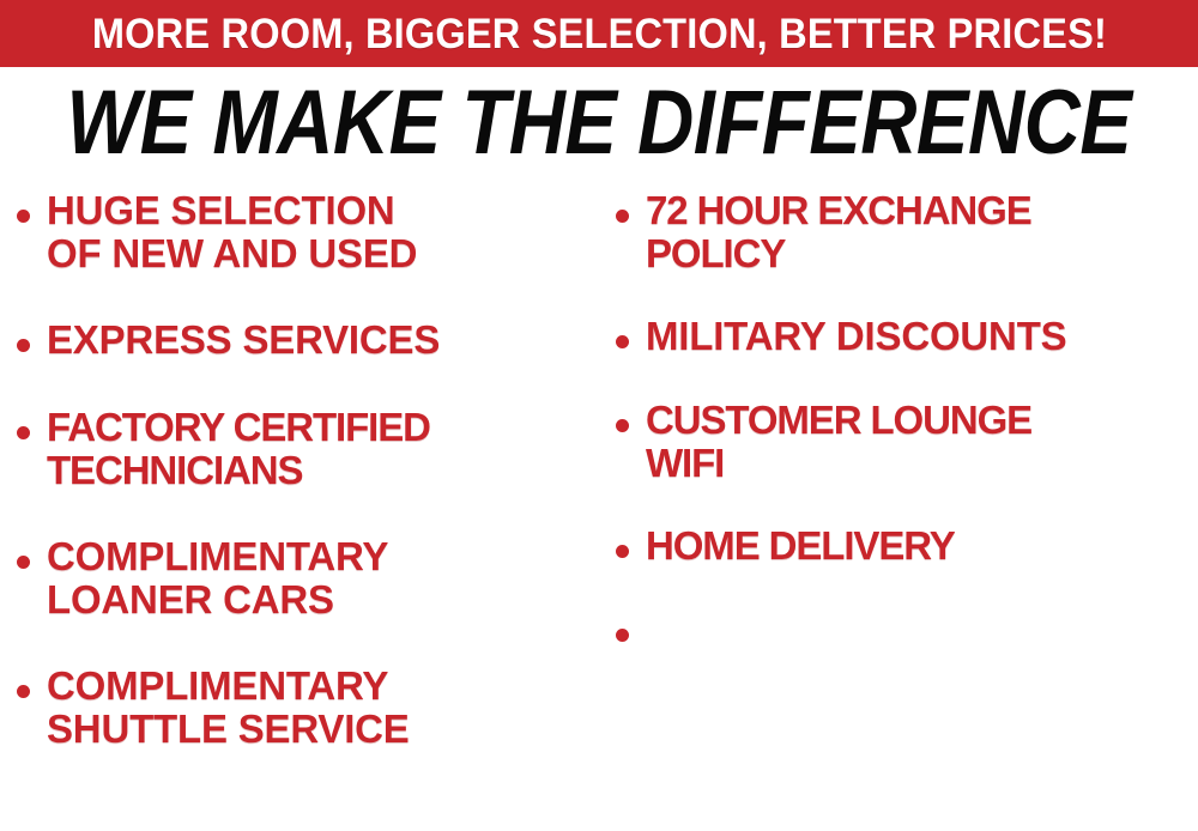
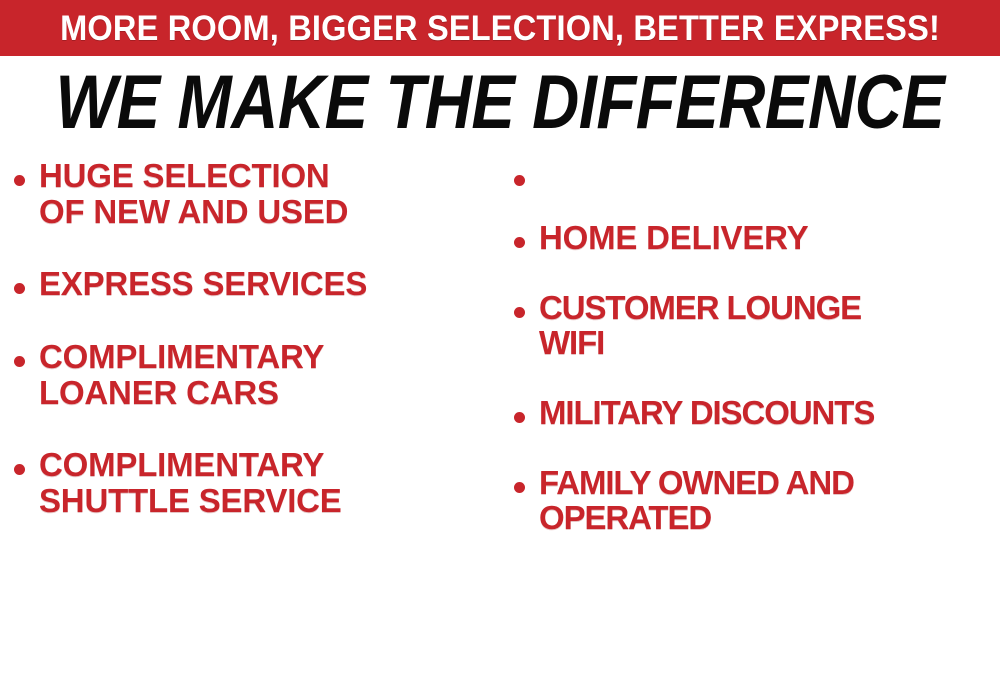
- MORE ROOM, BIGGER SELECTION, BETTER PRICES!
+ MORE ROOM, BIGGER SELECTION, BETTER EXPRESS!
  WE MAKE THE DIFFERENCE
  HUGE SELECTION
  OF NEW AND USED
  EXPRESS SERVICES
- FACTORY CERTIFIED
- TECHNICIANS
  COMPLIMENTARY
  LOANER CARS
  COMPLIMENTARY
  SHUTTLE SERVICE
- 72 HOUR EXCHANGE
- POLICY
- MILITARY DISCOUNTS
+ HOME DELIVERY
  CUSTOMER LOUNGE
  WIFI
- HOME DELIVERY
+ MILITARY DISCOUNTS
+ FAMILY OWNED AND
+ OPERATED
